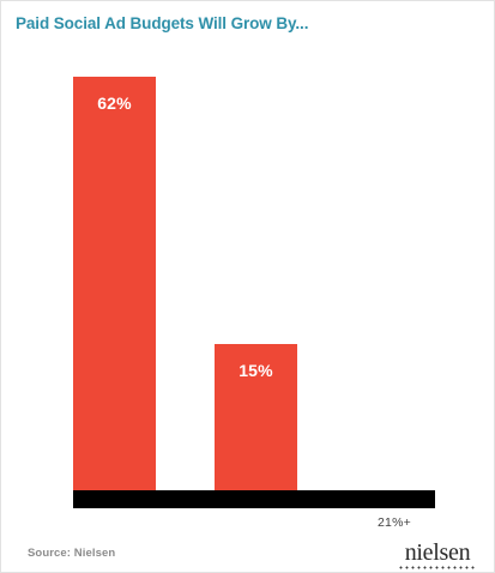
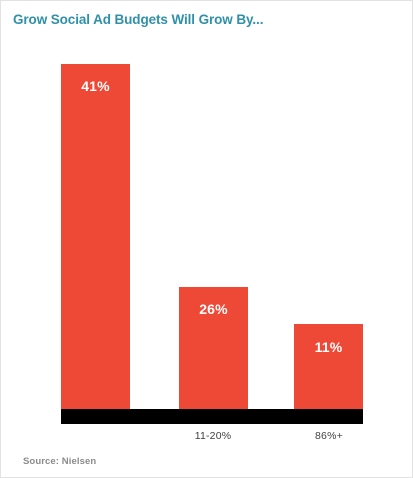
- Paid Social Ad Budgets Will Grow By...
+ Grow Social Ad Budgets Will Grow By...
- 62%
+ 41%
- 15%
+ 26%
+ 11%
+ 11-20%
- 21%+
+ 86%+
  Source: Nielsen
- nielsen
